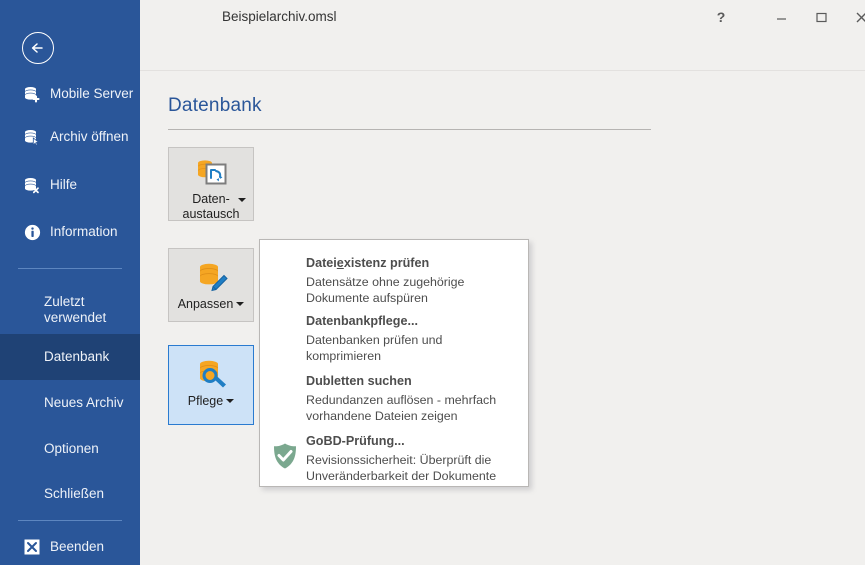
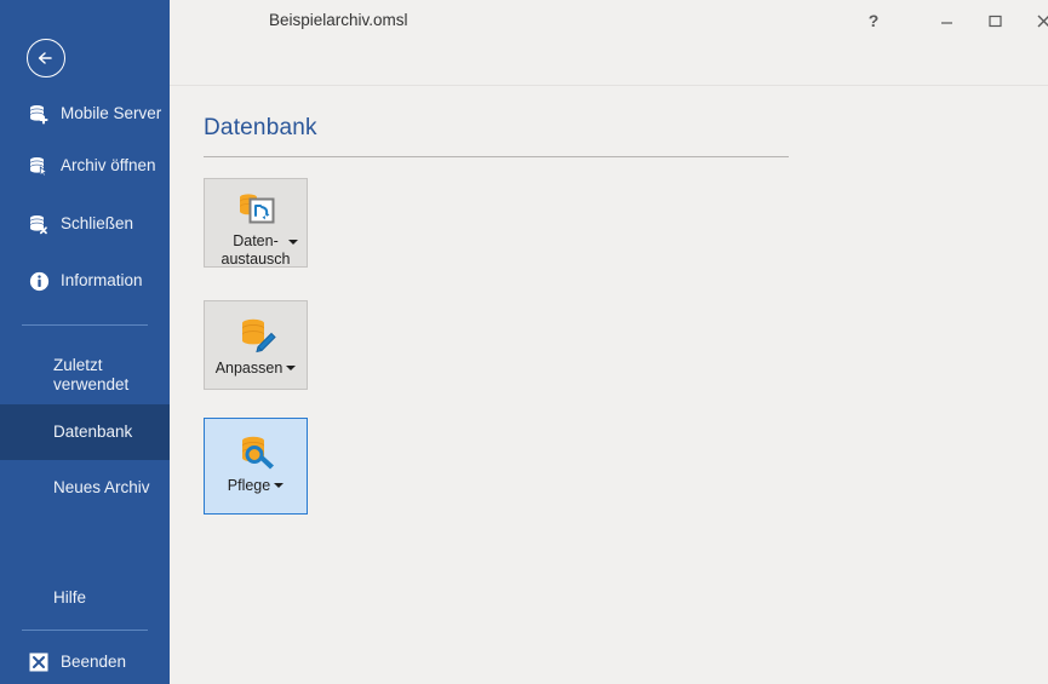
  Mobile Server
  Archiv öffnen
- Hilfe
+ Schließen
  Information
  Zuletzt
  verwendet
  Datenbank
  Neues Archiv
- Optionen
- Schließen
+ Hilfe
  Beenden
  Beispielarchiv.omsl
  ?
  Datenbank
  Daten-
  austausch
  Anpassen
  Pflege
- Dateiexistenz prüfen
- Datensätze ohne zugehörige
- Dokumente aufspüren
- Datenbankpflege...
- Datenbanken prüfen und
- komprimieren
- Dubletten suchen
- Redundanzen auflösen - mehrfach
- vorhandene Dateien zeigen
- GoBD-Prüfung...
- Revisionssicherheit: Überprüft die
- Unveränderbarkeit der Dokumente
